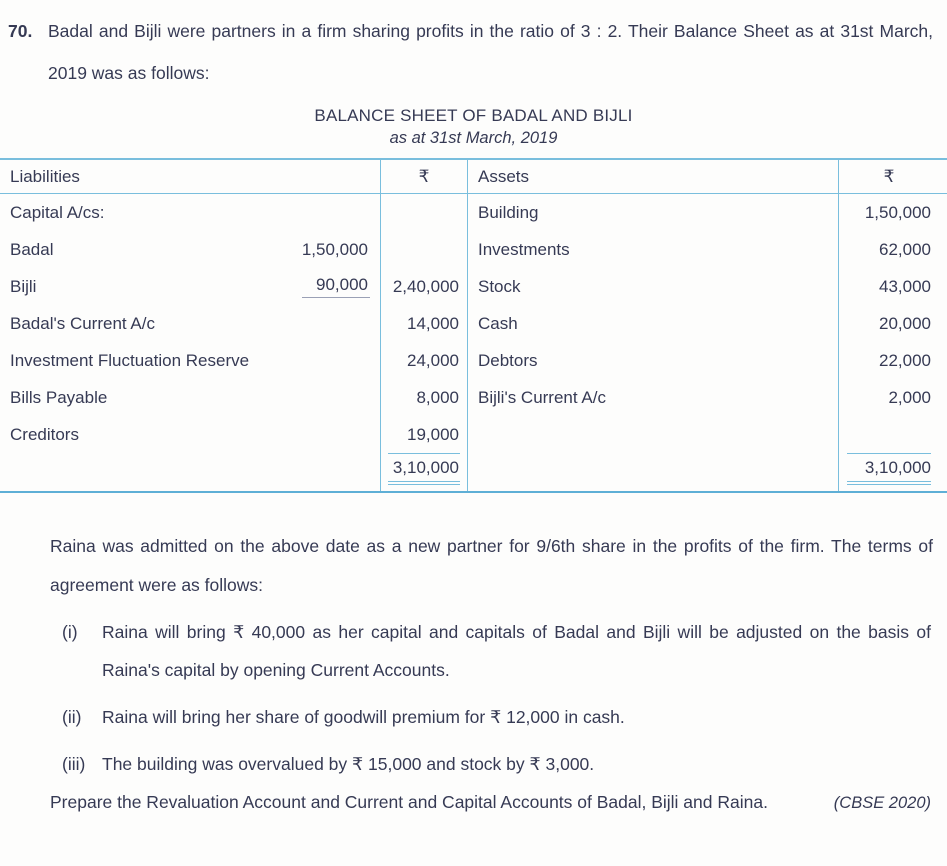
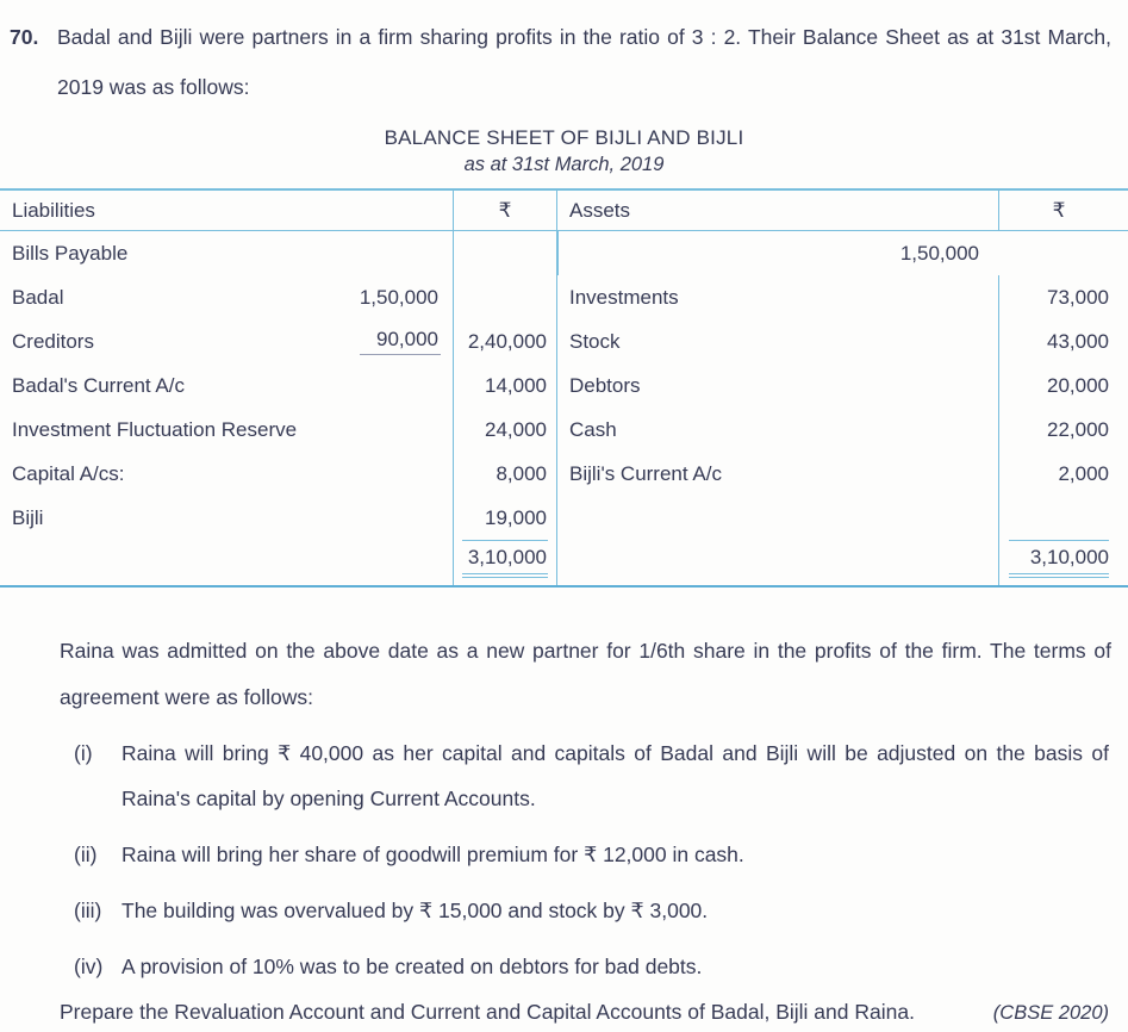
  70.
  Badal and Bijli were partners in a firm sharing profits in the ratio of 3 : 2. Their Balance Sheet as at 31st March, 2019 was as follows:
- BALANCE SHEET OF BADAL AND BIJLI
+ BALANCE SHEET OF BIJLI AND BIJLI
  as at 31st March, 2019
  Liabilities
  ₹
  Assets
  ₹
- Capital A/cs:
+ Bills Payable
- Building
  1,50,000
  Badal
  1,50,000
  Investments
- 62,000
+ 73,000
- Bijli
+ Creditors
  90,000
  2,40,000
  Stock
  43,000
  Badal's Current A/c
  14,000
- Cash
+ Debtors
  20,000
  Investment Fluctuation Reserve
  24,000
- Debtors
+ Cash
  22,000
- Bills Payable
+ Capital A/cs:
  8,000
  Bijli's Current A/c
  2,000
- Creditors
+ Bijli
  19,000
  3,10,000
  3,10,000
- Raina was admitted on the above date as a new partner for 9/6th share in the profits of the firm. The terms of agreement were as follows:
+ Raina was admitted on the above date as a new partner for 1/6th share in the profits of the firm. The terms of agreement were as follows:
  (i)
  Raina will bring ₹ 40,000 as her capital and capitals of Badal and Bijli will be adjusted on the basis of Raina's capital by opening Current Accounts.
  (ii)
  Raina will bring her share of goodwill premium for ₹ 12,000 in cash.
  (iii)
  The building was overvalued by ₹ 15,000 and stock by ₹ 3,000.
+ (iv)
+ A provision of 10% was to be created on debtors for bad debts.
  Prepare the Revaluation Account and Current and Capital Accounts of Badal, Bijli and Raina.
  (CBSE 2020)
